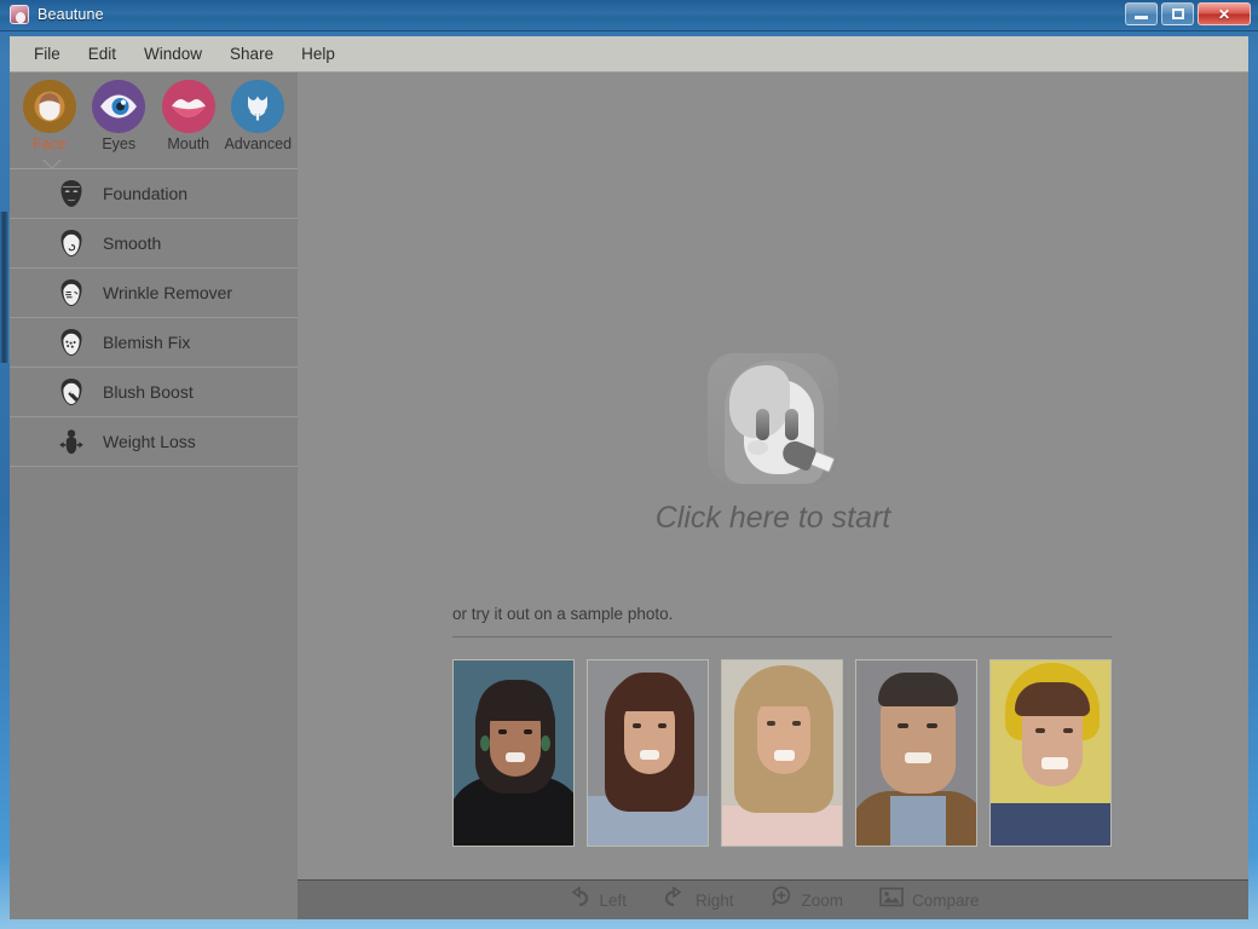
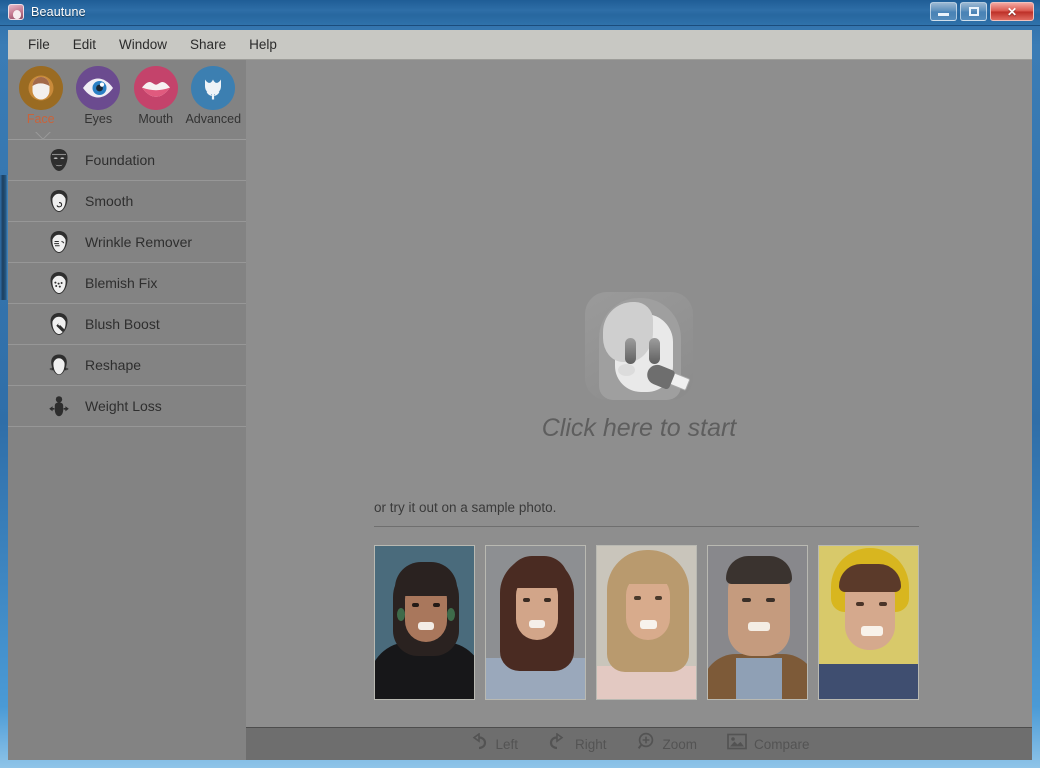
  Beautune
  ✕
  File
  Edit
  Window
  Share
  Help
  Face
  Eyes
  Mouth
  Advanced
  Foundation
  Smooth
  Wrinkle Remover
  Blemish Fix
  Blush Boost
+ Reshape
  Weight Loss
  Click here to start
  or try it out on a sample photo.
  Left
  Right
  Zoom
  Compare
